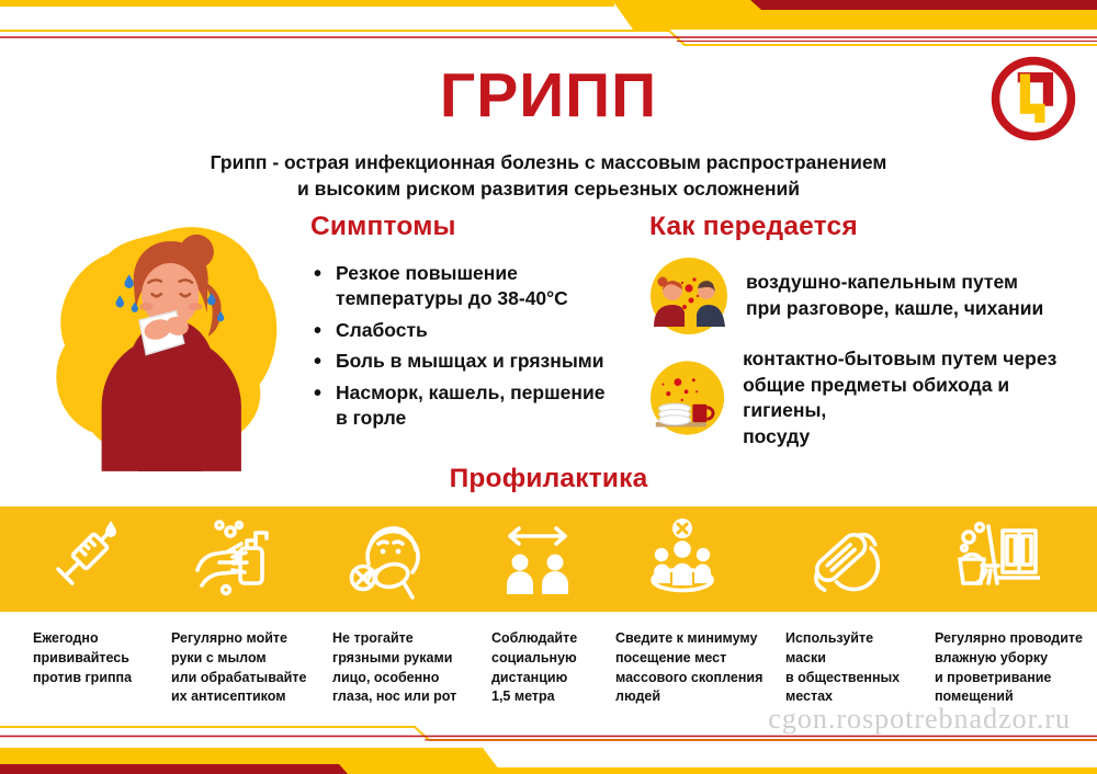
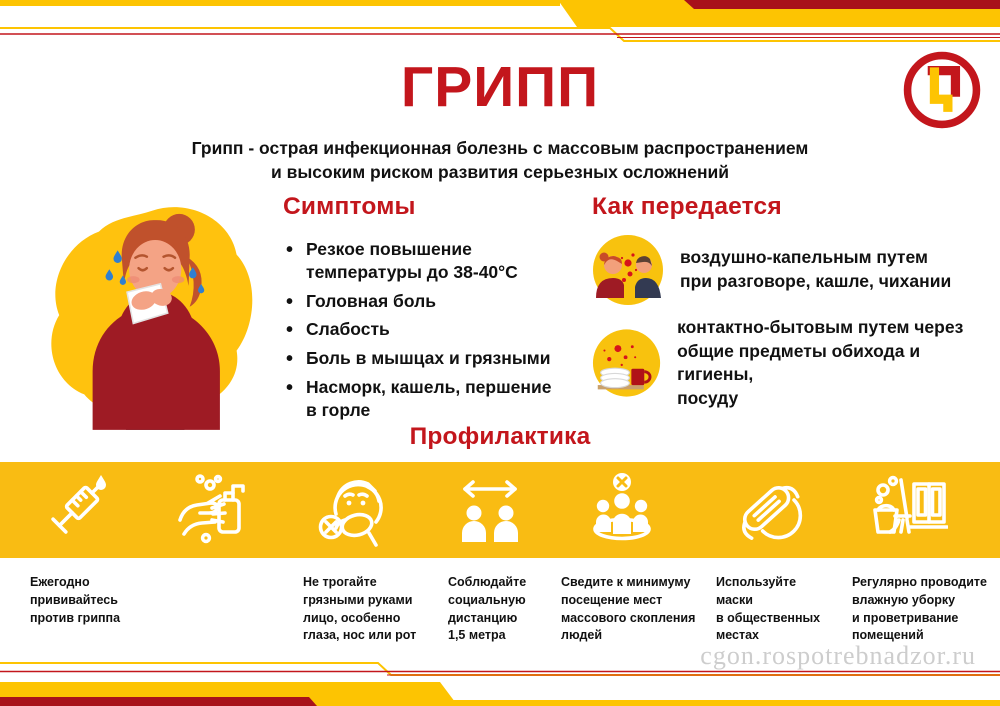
  ГРИПП
  Грипп - острая инфекционная болезнь с массовым распространением
  и высоким риском развития серьезных осложнений
  Симптомы
  Резкое повышение
  температуры до 38-40°C
+ Головная боль
  Слабость
  Боль в мышцах и грязными
  Насморк, кашель, першение
  в горле
  Как передается
  воздушно-капельным путем
  при разговоре, кашле, чихании
  контактно-бытовым путем через
  общие предметы обихода и гигиены,
  посуду
  Профилактика
  Ежегодно
  прививайтесь
  против гриппа
- Регулярно мойте
- руки с мылом
- или обрабатывайте
- их антисептиком
  Не трогайте
  грязными руками
  лицо, особенно
  глаза, нос или рот
  Соблюдайте
  социальную
  дистанцию
  1,5 метра
  Сведите к минимуму
  посещение мест
  массового скопления
  людей
  Используйте
  маски
  в общественных
  местах
  Регулярно проводите
  влажную уборку
  и проветривание
  помещений
  cgon.rospotrebnadzor.ru
